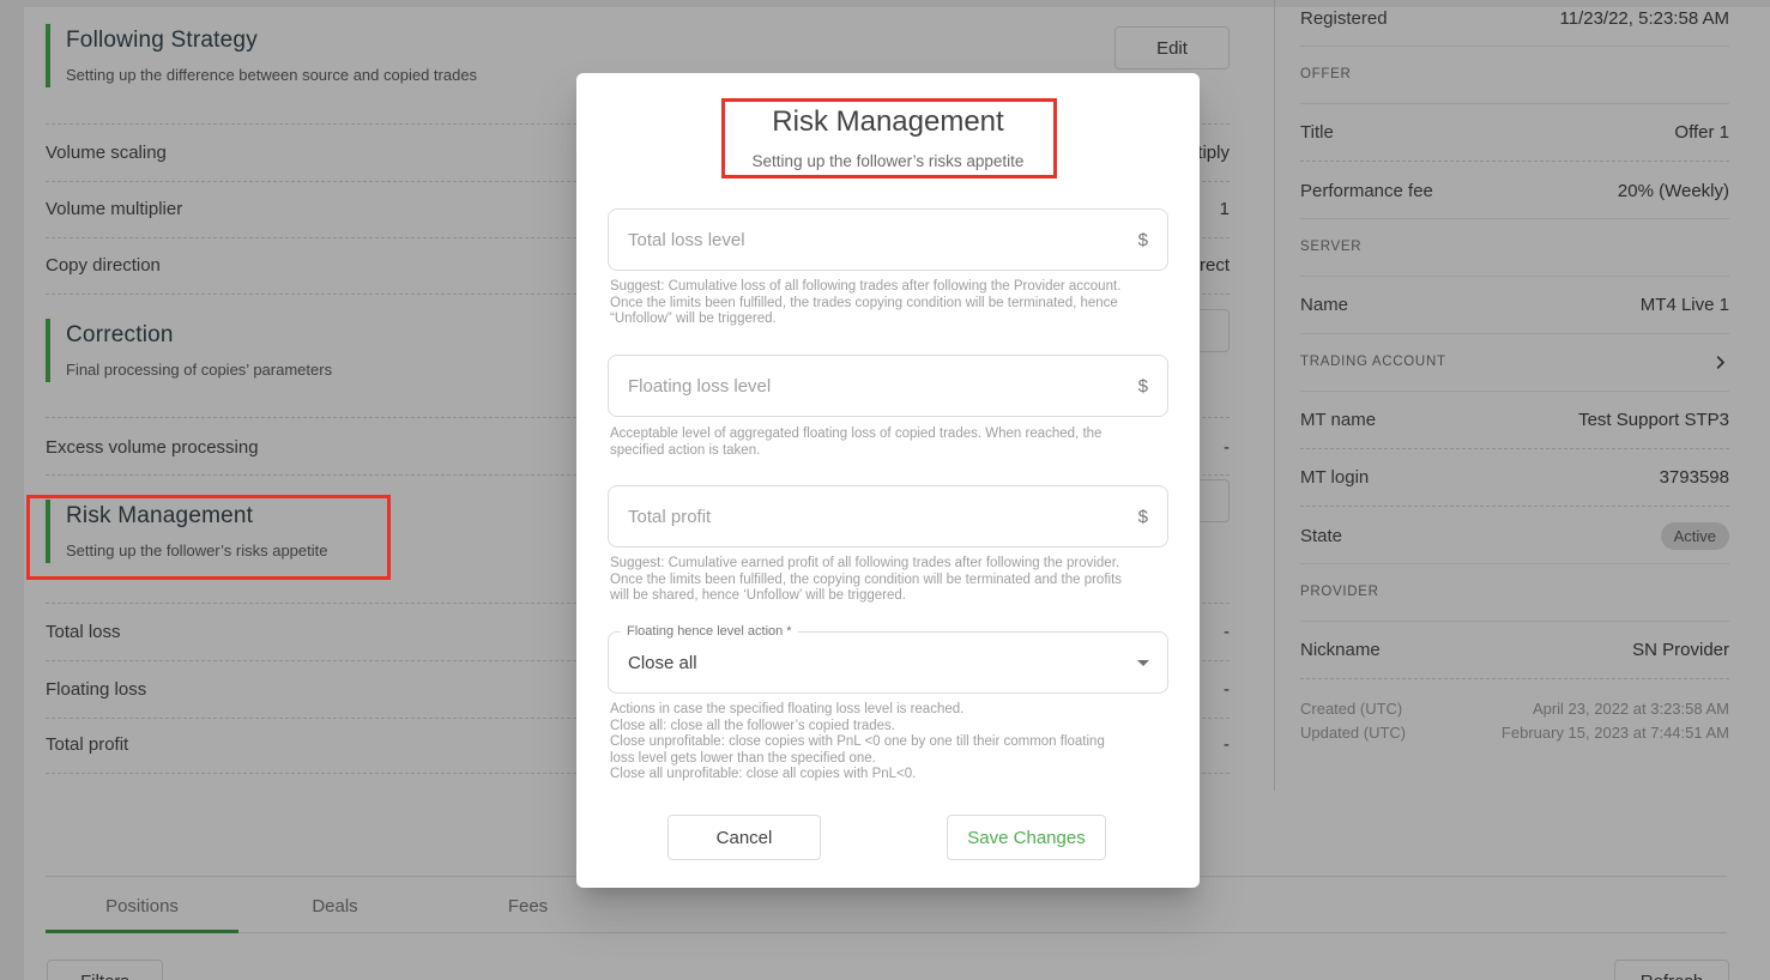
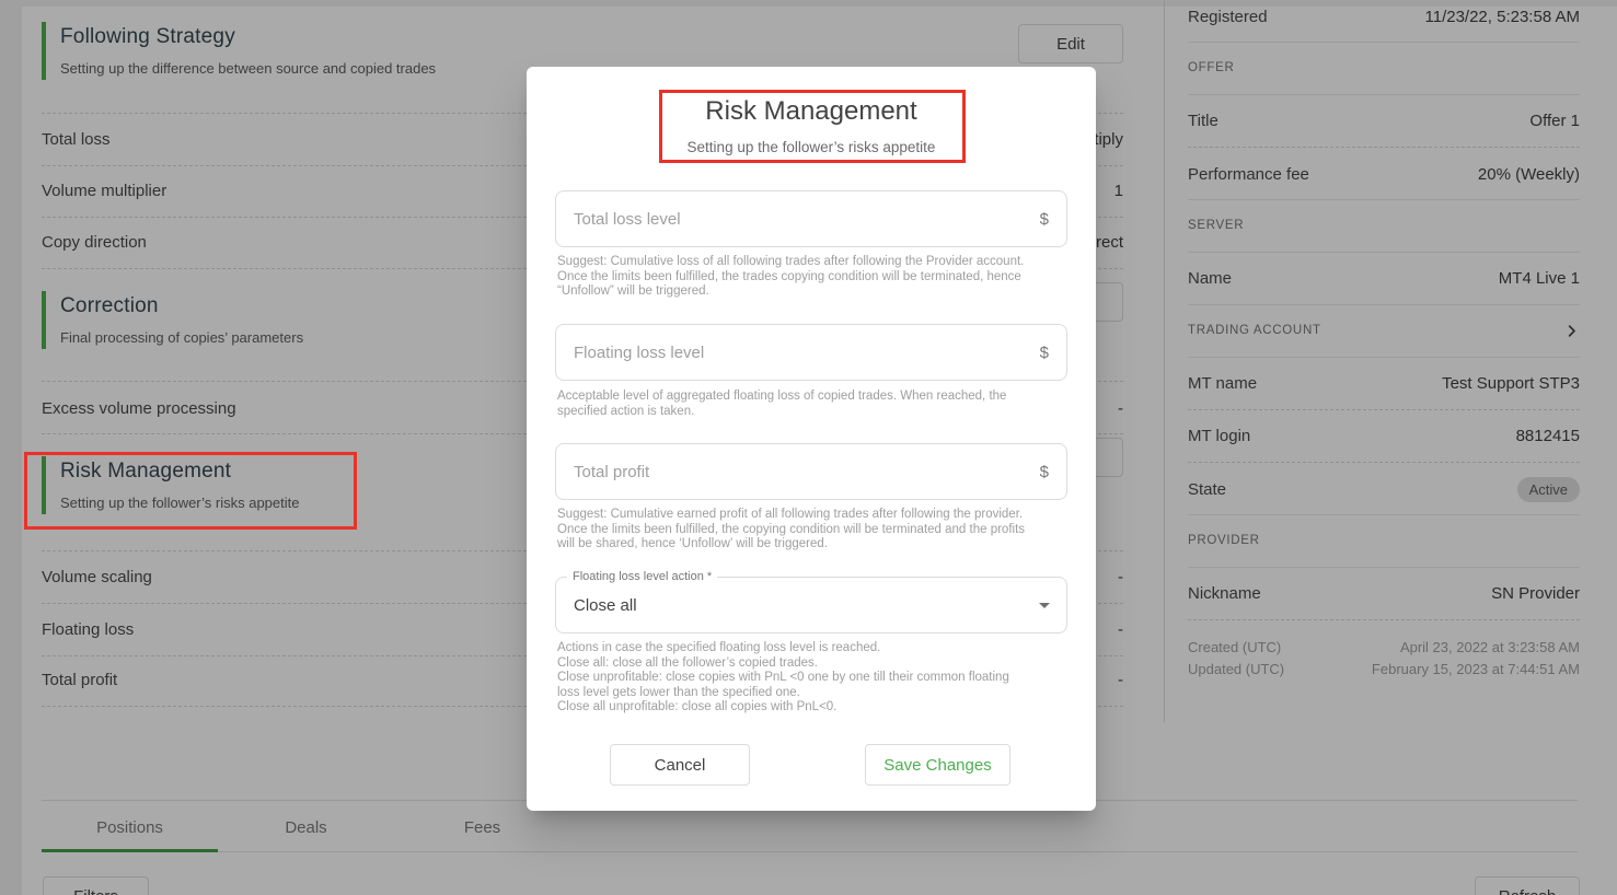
  Following Strategy
  Setting up the difference between source and copied trades
  Edit
- Volume scaling
+ Total loss
  Volume multiplier
  1
  Copy direction
  Correction
  Final processing of copies’ parameters
  Excess volume processing
  -
  Risk Management
  Setting up the follower’s risks appetite
- Total loss
+ Volume scaling
  -
  Floating loss
  -
  Total profit
  -
  Positions
  Deals
  Fees
  Registered
  11/23/22, 5:23:58 AM
  OFFER
  Title
  Offer 1
  Performance fee
  20% (Weekly)
  SERVER
  Name
  MT4 Live 1
  TRADING ACCOUNT
  MT name
  Test Support STP3
  MT login
- 3793598
+ 8812415
  State
  Active
  PROVIDER
  Nickname
  SN Provider
  Created (UTC)
  April 23, 2022 at 3:23:58 AM
  Updated (UTC)
  February 15, 2023 at 7:44:51 AM
  Risk Management
  Setting up the follower’s risks appetite
  Total loss level
  $
  Suggest: Cumulative loss of all following trades after following the Provider account. Once the limits been fulfilled, the trades copying condition will be terminated, hence “Unfollow” will be triggered.
  Floating loss level
  $
  Acceptable level of aggregated floating loss of copied trades. When reached, the specified action is taken.
  Total profit
  $
  Suggest: Cumulative earned profit of all following trades after following the provider. Once the limits been fulfilled, the copying condition will be terminated and the profits will be shared, hence ‘Unfollow’ will be triggered.
- Floating hence level action *
+ Floating loss level action *
  Close all
  Actions in case the specified floating loss level is reached.
  Close all: close all the follower’s copied trades.
  Close unprofitable: close copies with PnL <0 one by one till their common floating loss level gets lower than the specified one.
  Close all unprofitable: close all copies with PnL<0.
  Cancel
  Save Changes
